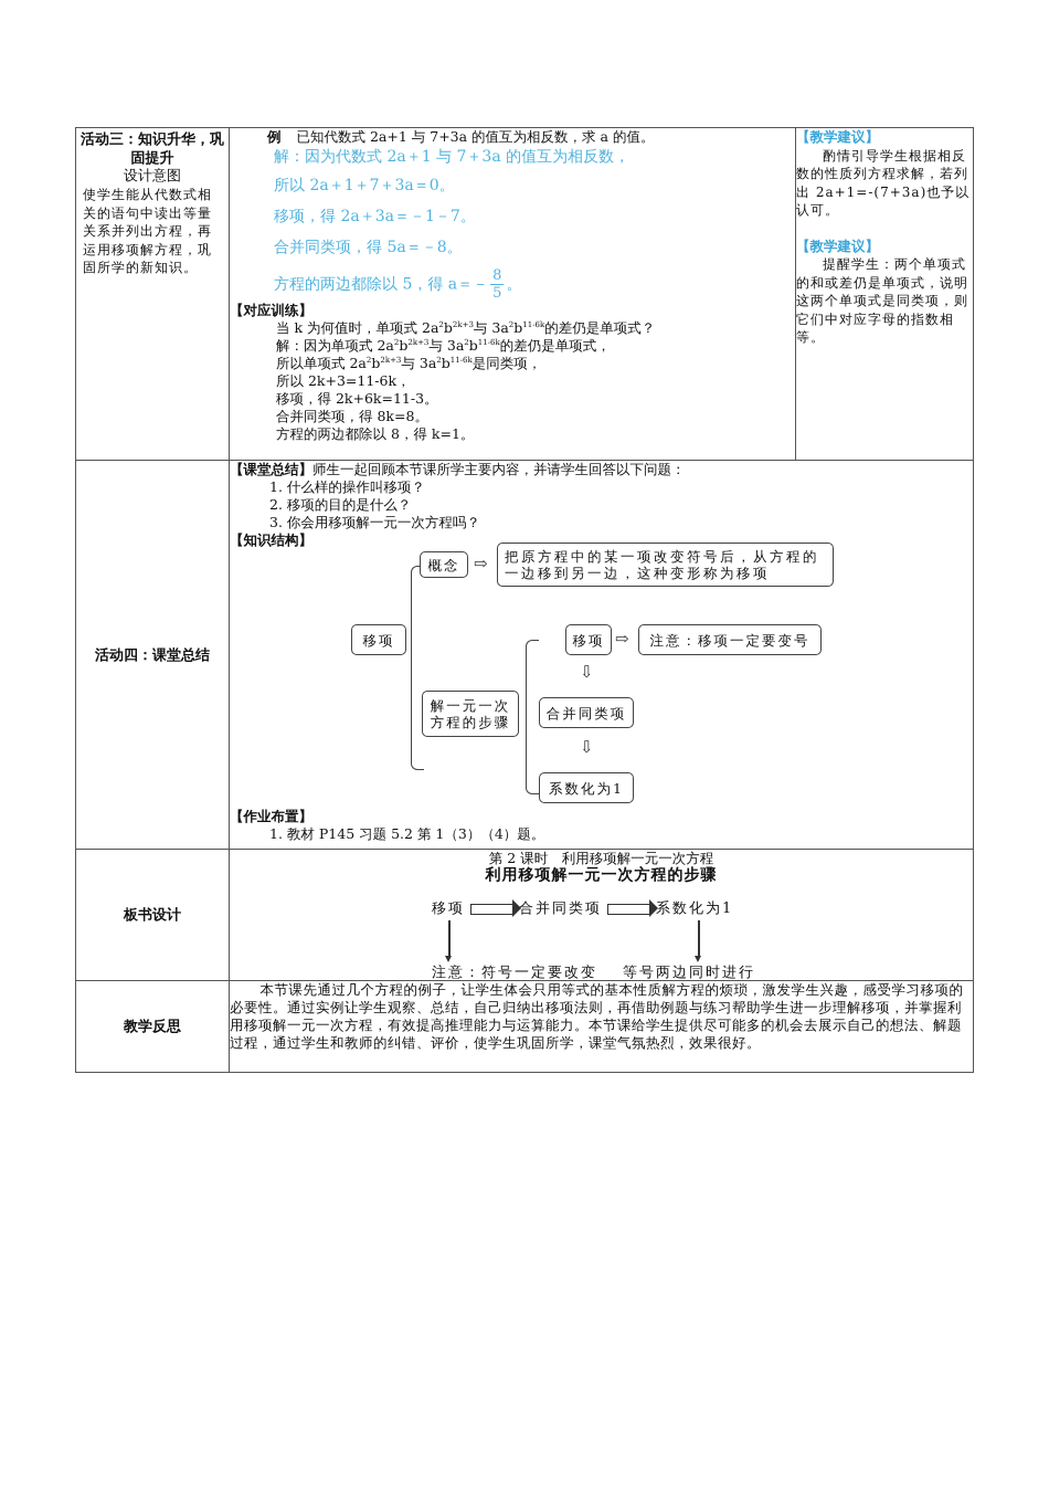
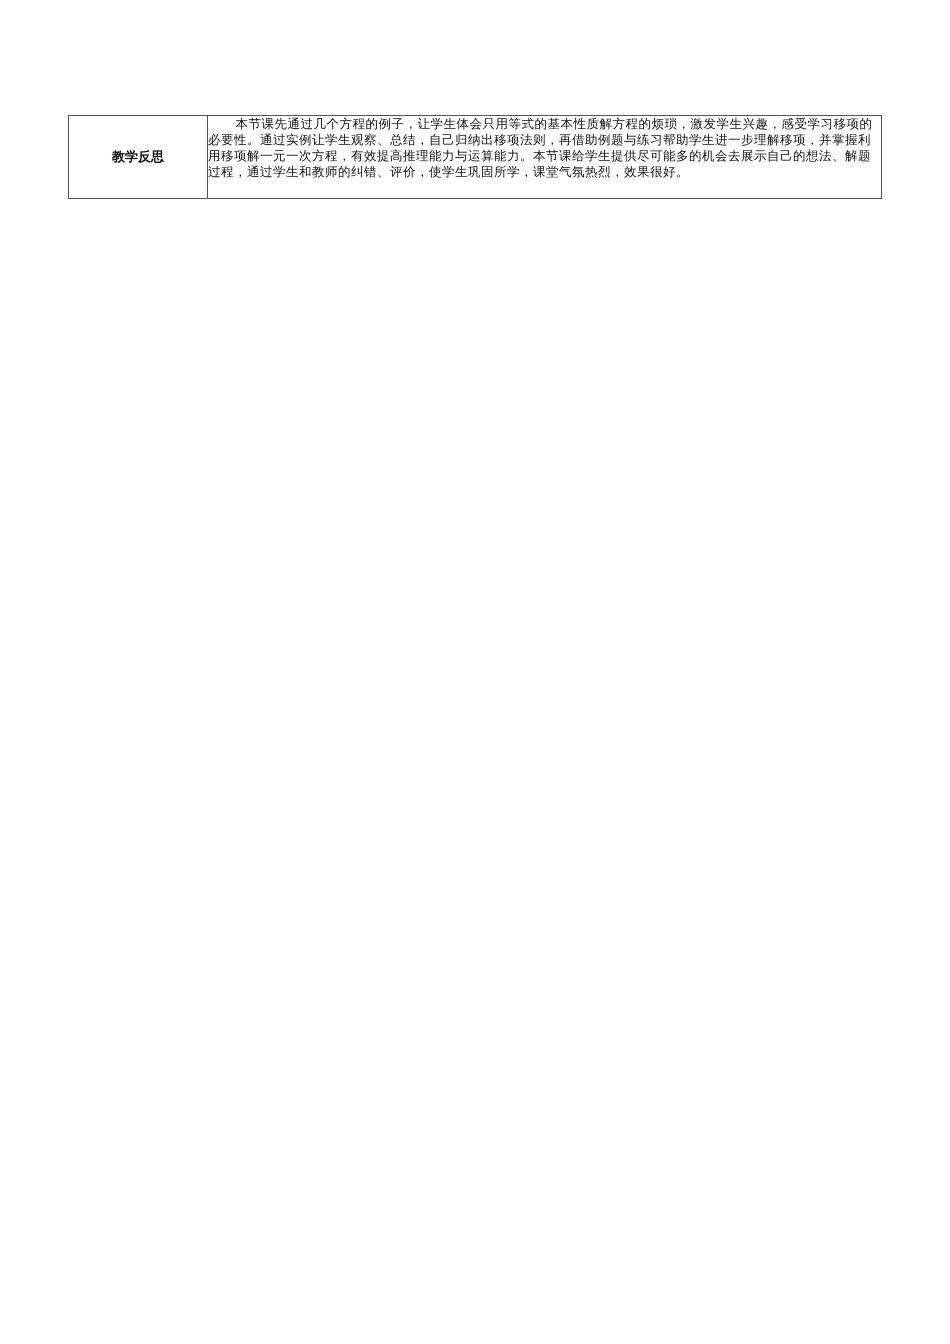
- 活动三：知识升华，巩固提升 设计意图 使学生能从代数式相关的语句中读出等量关系并列出方程，再运用移项解方程，巩固所学的新知识。	例 已知代数式 2a+1 与 7+3a 的值互为相反数，求 a 的值。 解：因为代数式 2a＋1 与 7＋3a 的值互为相反数， 所以 2a＋1＋7＋3a＝0。 移项，得 2a＋3a＝－1－7。 合并同类项，得 5a＝－8。 方程的两边都除以 5，得 a＝－85。 【对应训练】 当 k 为何值时，单项式 2a2b2k+3与 3a2b11-6k的差仍是单项式？ 解：因为单项式 2a2b2k+3与 3a2b11-6k的差仍是单项式， 所以单项式 2a2b2k+3与 3a2b11-6k是同类项， 所以 2k+3=11-6k， 移项，得 2k+6k=11-3。 合并同类项，得 8k=8。 方程的两边都除以 8，得 k=1。	【教学建议】 酌情引导学生根据相反数的性质列方程求解，若列出 2a+1=-(7+3a)也予以认可。 【教学建议】 提醒学生：两个单项式的和或差仍是单项式，说明这两个单项式是同类项，则它们中对应字母的指数相等。
- 活动四：课堂总结	【课堂总结】师生一起回顾本节课所学主要内容，并请学生回答以下问题： 1. 什么样的操作叫移项？ 2. 移项的目的是什么？ 3. 你会用移项解一元一次方程吗？ 【知识结构】 移项 概念 ⇨ 把原方程中的某一项改变符号后，从方程的一边移到另一边，这种变形称为移项 解一元一次方程的步骤 移项 ⇨ 注意：移项一定要变号 ⇩ 合并同类项 ⇩ 系数化为1 【作业布置】 1. 教材 P145 习题 5.2 第 1（3）（4）题。
- 板书设计	第 2 课时 利用移项解一元一次方程 利用移项解一元一次方程的步骤 移项 合并同类项 系数化为1 注意：符号一定要改变 等号两边同时进行
  教学反思	本节课先通过几个方程的例子，让学生体会只用等式的基本性质解方程的烦琐，激发学生兴趣，感受学习移项的必要性。通过实例让学生观察、总结，自己归纳出移项法则，再借助例题与练习帮助学生进一步理解移项，并掌握利用移项解一元一次方程，有效提高推理能力与运算能力。本节课给学生提供尽可能多的机会去展示自己的想法、解题过程，通过学生和教师的纠错、评价，使学生巩固所学，课堂气氛热烈，效果很好。
